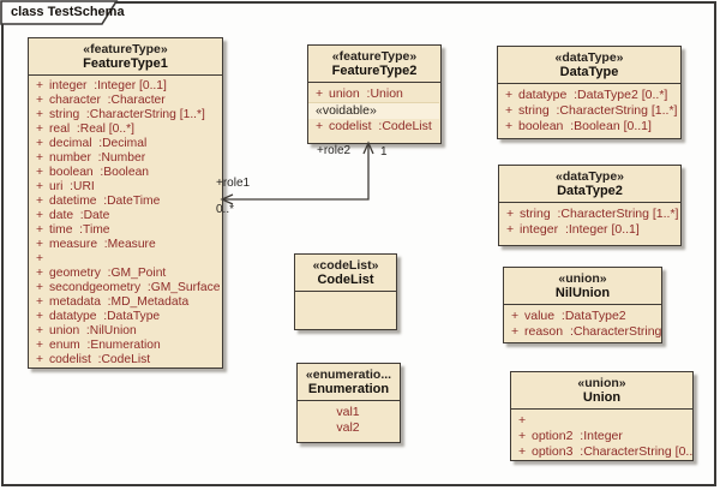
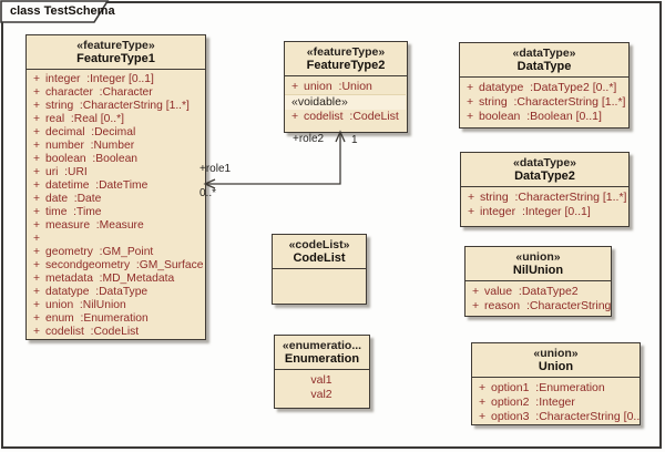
  class TestSchema
  «featureType»
  FeatureType1
  +
  integer :Integer [0..1]
  +
  character :Character
  +
  string :CharacterString [1..*]
  +
  real :Real [0..*]
  +
  decimal :Decimal
  +
  number :Number
  +
  boolean :Boolean
  +
  uri :URI
  +
  datetime :DateTime
  +
  date :Date
  +
  time :Time
  +
  measure :Measure
  +
  +
  geometry :GM_Point
  +
  secondgeometry :GM_Surface
  +
  metadata :MD_Metadata
  +
  datatype :DataType
  +
  union :NilUnion
  +
  enum :Enumeration
  +
  codelist :CodeList
  «featureType»
  FeatureType2
  +
  union :Union
  «voidable»
  +
  codelist :CodeList
  «dataType»
  DataType
  +
  datatype :DataType2 [0..*]
  +
  string :CharacterString [1..*]
  +
  boolean :Boolean [0..1]
  «dataType»
  DataType2
  +
  string :CharacterString [1..*]
  +
  integer :Integer [0..1]
  «codeList»
  CodeList
  «union»
  NilUnion
  +
  value :DataType2
  +
  reason :CharacterString
  «enumeratio...
  Enumeration
  val1
  val2
  «union»
  Union
  +
+ option1 :Enumeration
  +
  option2 :Integer
  +
  option3 :CharacterString [0..
  +role1
  0..*
  +role2
  1
